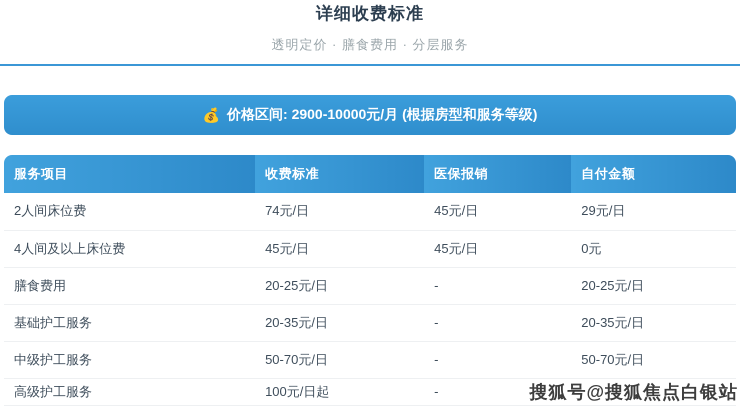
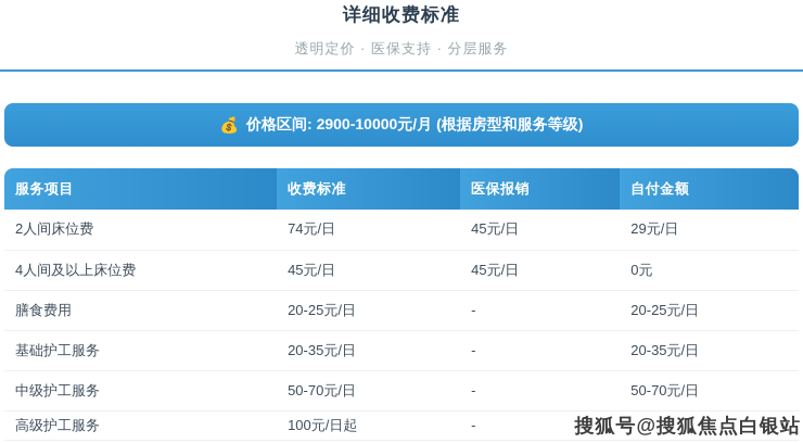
  详细收费标准
- 透明定价 · 膳食费用 · 分层服务
+ 透明定价 · 医保支持 · 分层服务
  💰
  价格区间: 2900-10000元/月 (根据房型和服务等级)
  服务项目	收费标准	医保报销	自付金额
  2人间床位费	74元/日	45元/日	29元/日
  4人间及以上床位费	45元/日	45元/日	0元
  膳食费用	20-25元/日	-	20-25元/日
  基础护工服务	20-35元/日	-	20-35元/日
  中级护工服务	50-70元/日	-	50-70元/日
  高级护工服务	100元/日起	-
  搜狐号@搜狐焦点白银站
